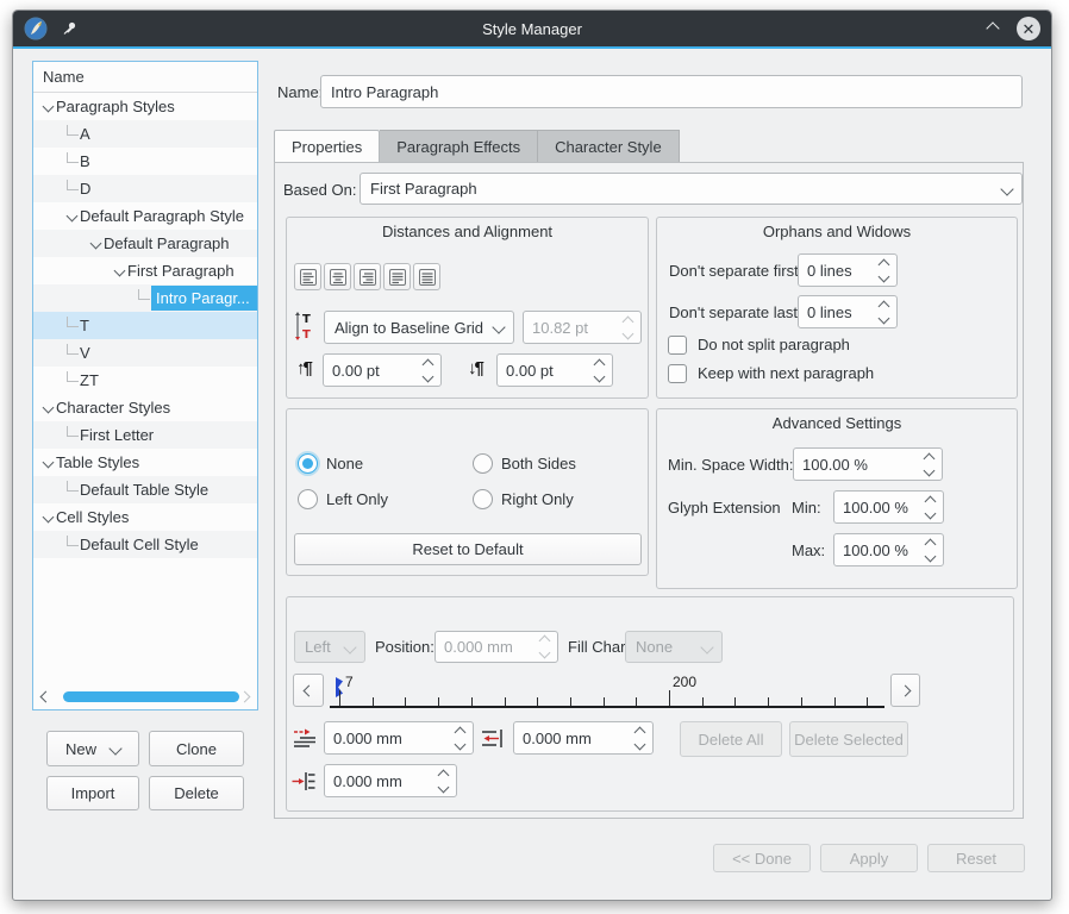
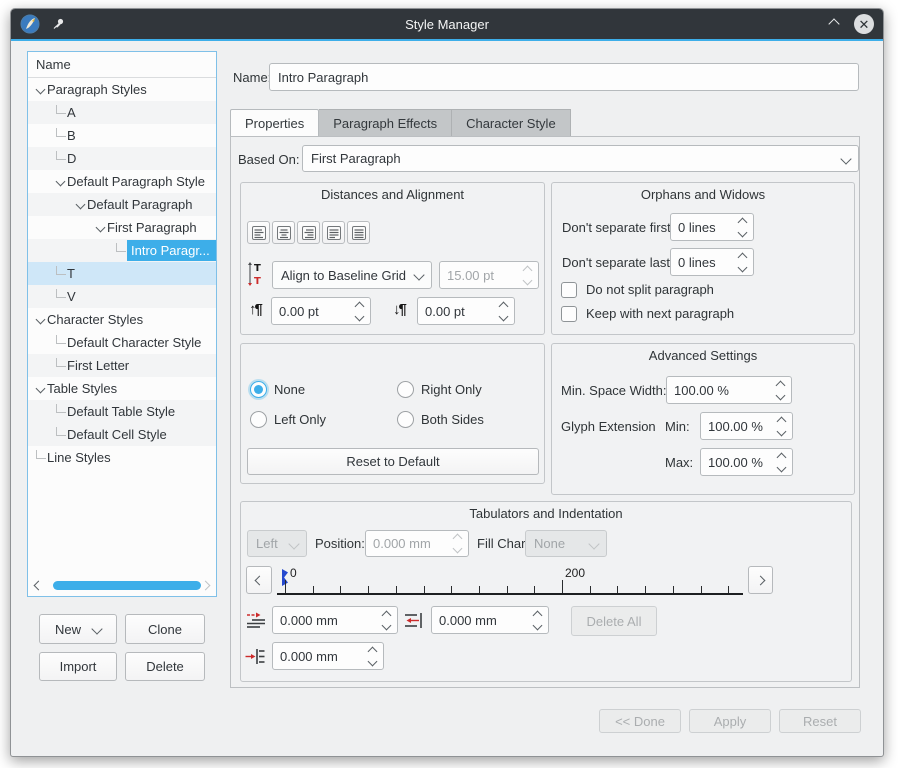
  Style Manager
  ✕
  Name
  Paragraph Styles
  A
  B
  D
  Default Paragraph Style
  Default Paragraph
  First Paragraph
  Intro Paragr...
  T
  V
- ZT
  Character Styles
+ Default Character Style
  First Letter
  Table Styles
  Default Table Style
- Cell Styles
  Default Cell Style
+ Line Styles
  New
  Clone
  Import
  Delete
  Name
  Intro Paragraph
  Properties
  Paragraph Effects
  Character Style
  Based On:
  First Paragraph
  Distances and Alignment
  T
  T
  Align to Baseline Grid
- 10.82 pt
+ 15.00 pt
  ↑¶
  0.00 pt
  ↓¶
  0.00 pt
  Orphans and Widows
  Don't separate first
  0 lines
  Don't separate last
  0 lines
  Do not split paragraph
  Keep with next paragraph
  None
- Both Sides
+ Right Only
  Left Only
- Right Only
+ Both Sides
  Reset to Default
  Advanced Settings
  Min. Space Width:
  100.00 %
  Glyph Extension
  Min:
  100.00 %
  Max:
  100.00 %
+ Tabulators and Indentation
  Left
  Position:
  0.000 mm
  Fill Char
  None
- 7
+ 0
  200
  0.000 mm
  0.000 mm
  Delete All
- Delete Selected
  0.000 mm
  << Done
  Apply
  Reset
